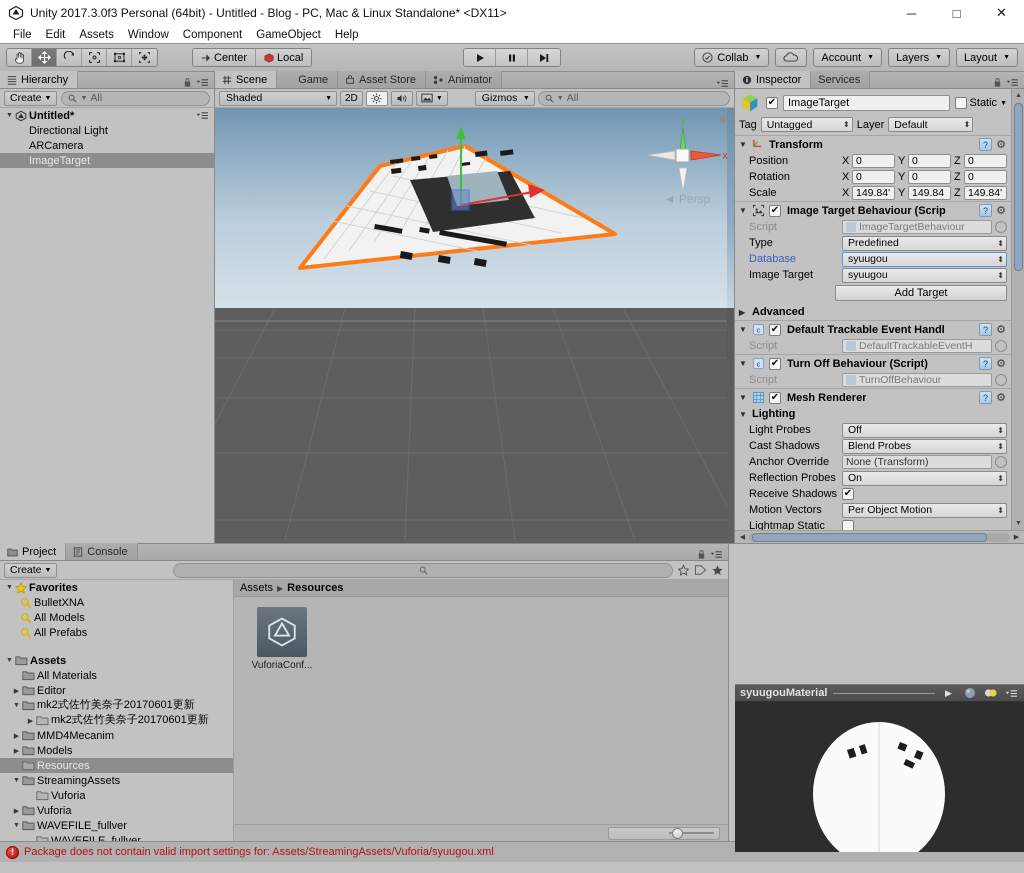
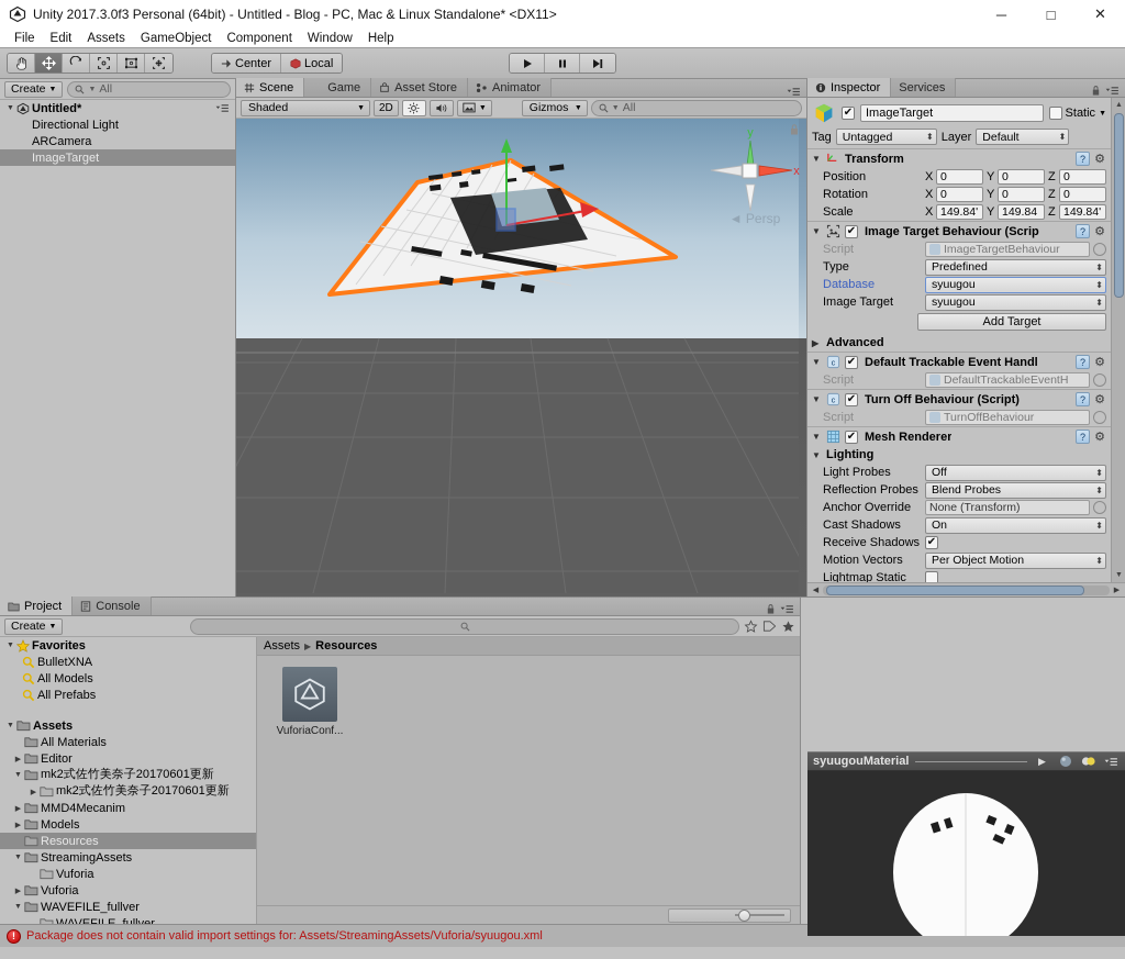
  Unity 2017.3.0f3 Personal (64bit) - Untitled - Blog - PC, Mac & Linux Standalone* <DX11>
  ─
  □
  ✕
  File
  Edit
  Assets
- Window
+ GameObject
  Component
- GameObject
+ Window
  Help
  Center
  Local
- Collab
- Account
- Layers
- Layout
- Hierarchy
  Create
  All
  Untitled*
  Directional Light
  ARCamera
  ImageTarget
  Scene
  Game
  Asset Store
  Animator
  Shaded
  2D
  Gizmos
  All
  y
  x
  ◄ Persp
  Inspector
  Services
  ImageTarget
  Static
  Tag
  Untagged
  ⬍
  Layer
  Default
  ⬍
  ▼
  Transform
  ?
  ⚙
  Position
  X
  0
  Y
  0
  Z
  0
  Rotation
  X
  0
  Y
  0
  Z
  0
  Scale
  X
  149.84'
  Y
  149.84
  Z
  149.84'
  ▼
  Image Target Behaviour (Scrip
  ?
  ⚙
  Script
  ImageTargetBehaviour
  Type
  Predefined
  ⬍
  Database
  syuugou
  ⬍
  Image Target
  syuugou
  ⬍
  Add Target
  ▶
  Advanced
  ▼
  c
  Default Trackable Event Handl
  ?
  ⚙
  Script
  DefaultTrackableEventH
  ▼
  c
  Turn Off Behaviour (Script)
  ?
  ⚙
  Script
  TurnOffBehaviour
  ▼
  Mesh Renderer
  ?
  ⚙
  ▼
  Lighting
  Light Probes
  Off
  ⬍
- Cast Shadows
+ Reflection Probes
  Blend Probes
  ⬍
  Anchor Override
  None (Transform)
- Reflection Probes
+ Cast Shadows
  On
  ⬍
  Receive Shadows
  Motion Vectors
  Per Object Motion
  ⬍
  Lightmap Static
  syuugouMaterial
  ▶
  Project
  Console
  Create
  Favorites
  BulletXNA
  All Models
  All Prefabs
  Assets
  All Materials
  Editor
  mk2式佐竹美奈子20170601更新
  mk2式佐竹美奈子20170601更新
  MMD4Mecanim
  Models
  Resources
  StreamingAssets
  Vuforia
  Vuforia
  WAVEFILE_fullver
  WAVEFILE_fullver
  Assets
  ▶
  Resources
  VuforiaConf...
  !
  Package does not contain valid import settings for: Assets/StreamingAssets/Vuforia/syuugou.xml
